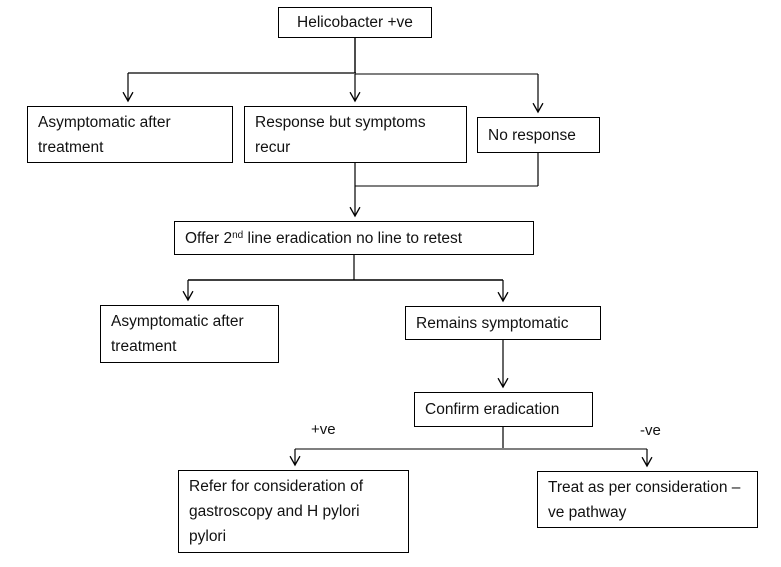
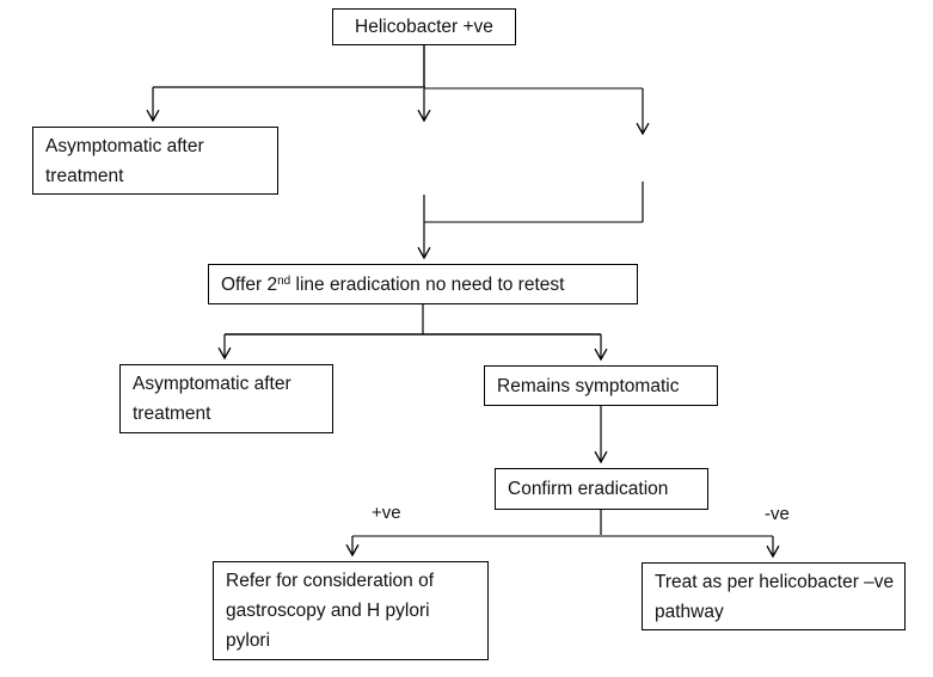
  Helicobacter +ve
  Asymptomatic after treatment
- Response but symptoms recur
- No response
- Offer 2nd line eradication no line to retest
+ Offer 2nd line eradication no need to retest
  Asymptomatic after treatment
  Remains symptomatic
  Confirm eradication
  Refer for consideration of gastroscopy and H pylori pylori
- Treat as per consideration –ve pathway
+ Treat as per helicobacter –ve pathway
  +ve
  -ve
